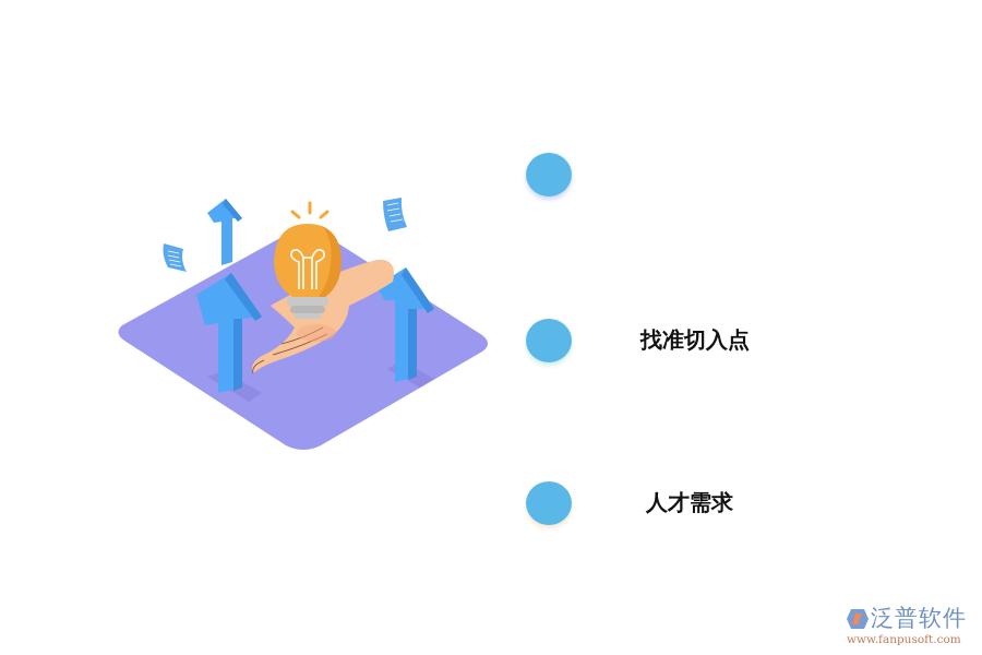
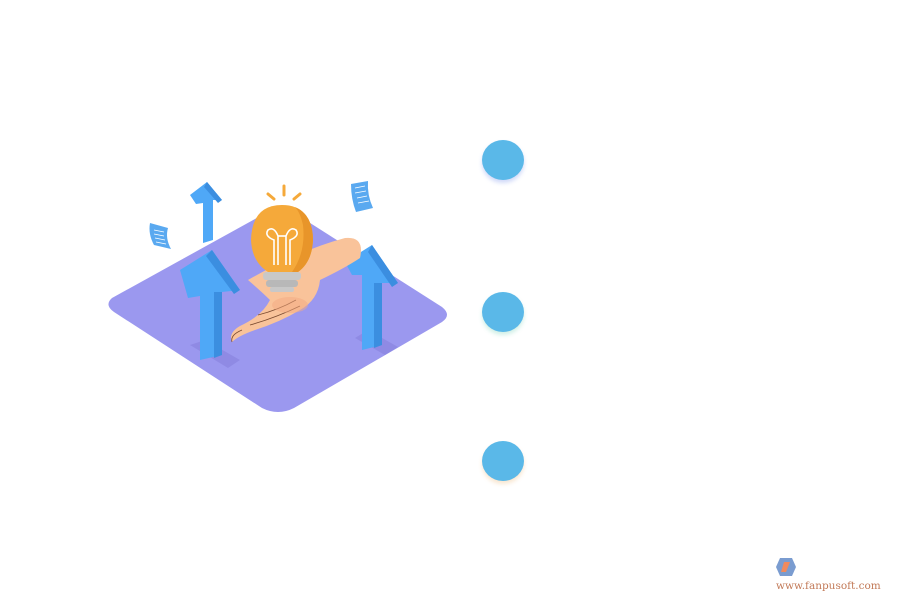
- 找准切入点
- 人才需求
- 泛普软件
  www.fanpusoft.com
